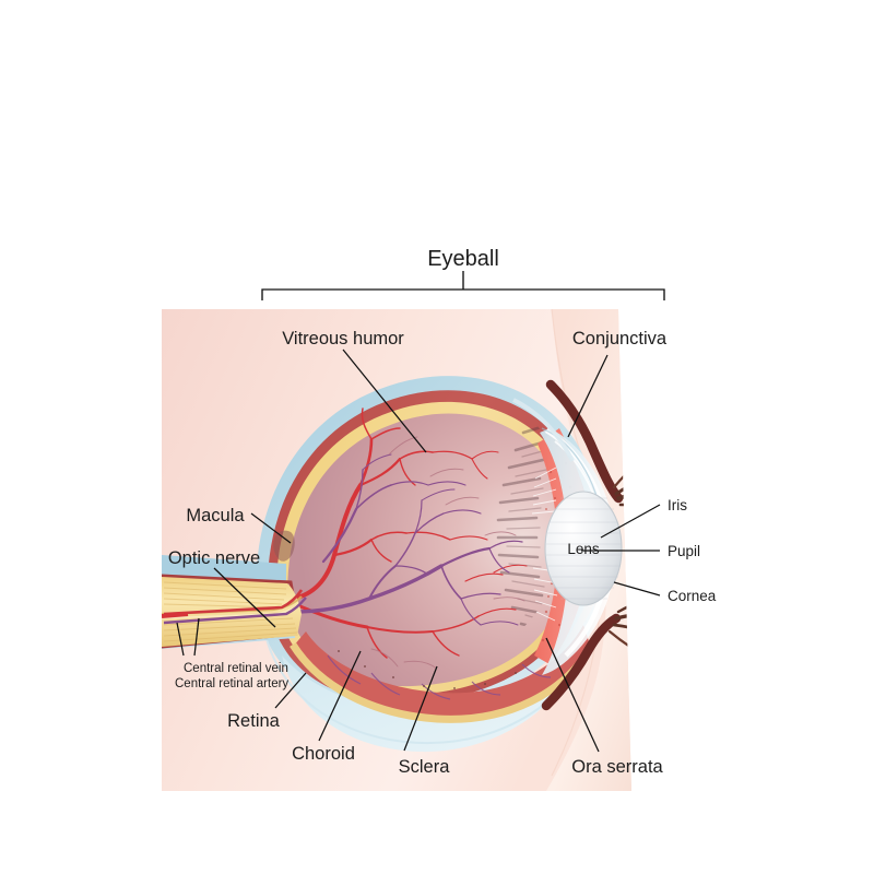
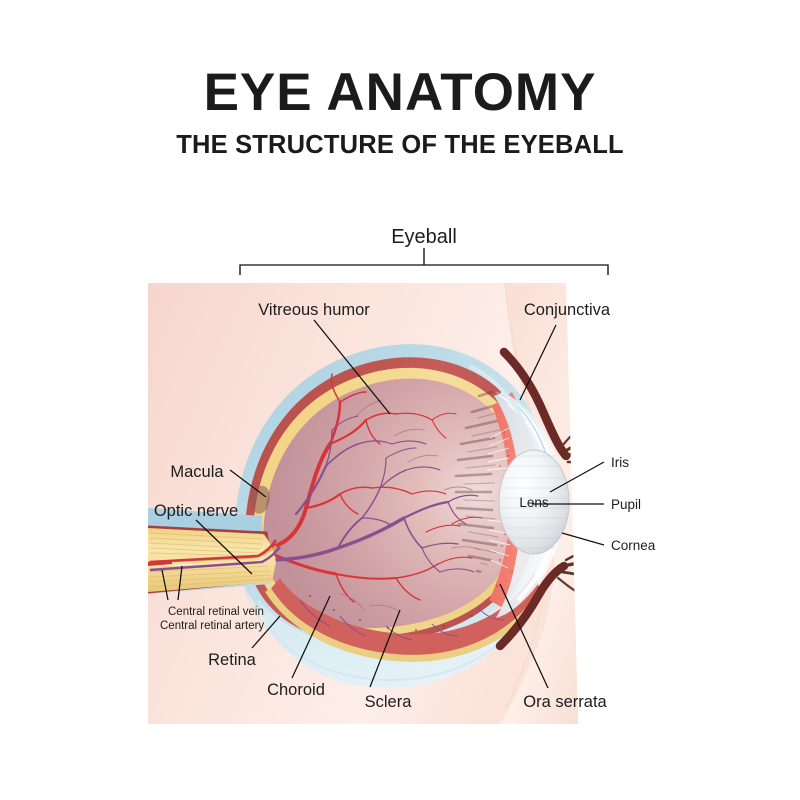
+ EYE ANATOMY
+ THE STRUCTURE OF THE EYEBALL
  Eyeball
  Vitreous humor
  Conjunctiva
  Macula
  Optic nerve
  Central retinal vein
  Central retinal artery
  Retina
  Choroid
  Sclera
  Ora serrata
  Iris
  Pupil
  Cornea
  Lens
